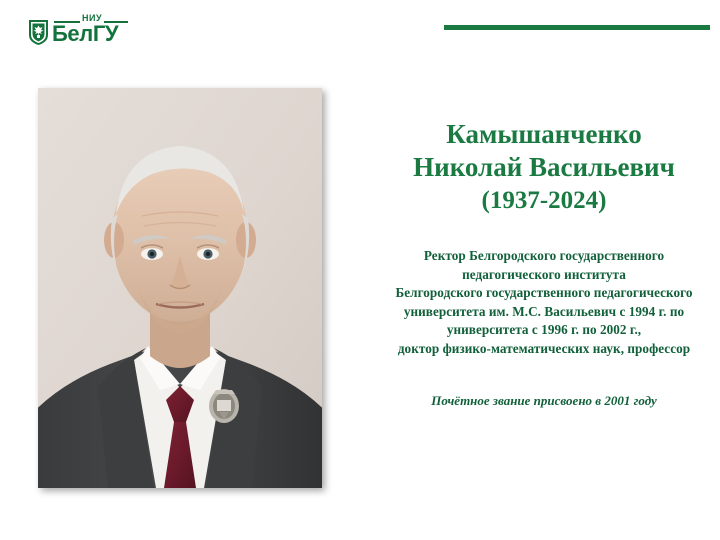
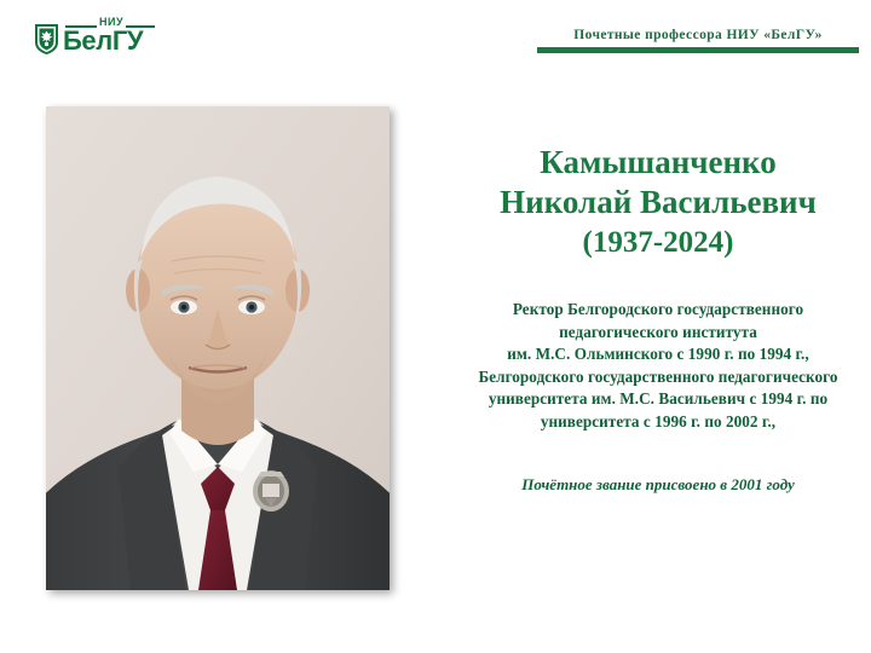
  НИУ
  БелГУ
+ Почетные профессора НИУ «БелГУ»
  Камышанченко
  Николай Васильевич
  (1937-2024)
  Ректор Белгородского государственного
  педагогического института
+ им. М.С. Ольминского с 1990 г. по 1994 г.,
  Белгородского государственного педагогического
  университета им. М.С. Васильевич с 1994 г. по
  университета с 1996 г. по 2002 г.,
- доктор физико-математических наук, профессор
  Почётное звание присвоено в 2001 году
